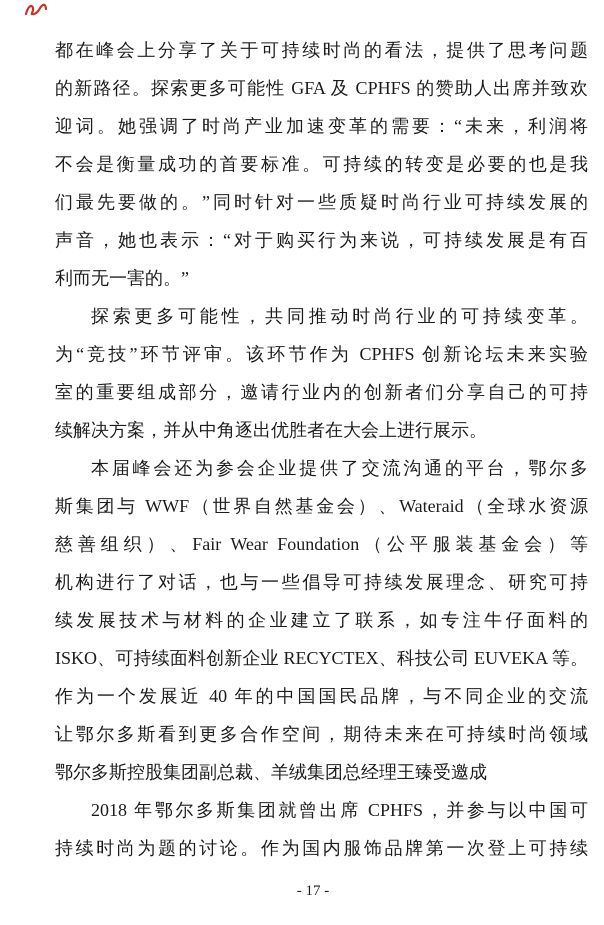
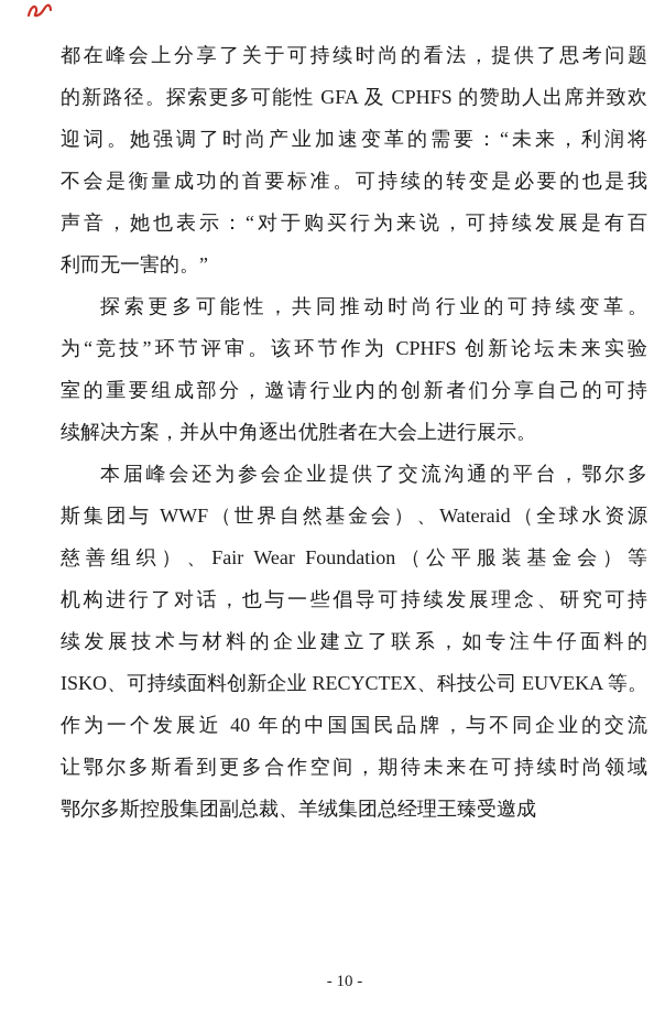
  都在峰会上分享了关于可持续时尚的看法，提供了思考问题
  的新路径。探索更多可能性 GFA 及 CPHFS 的赞助人出席并致欢
  迎词。她强调了时尚产业加速变革的需要：“未来，利润将
  不会是衡量成功的首要标准。可持续的转变是必要的也是我
- 们最先要做的。”同时针对一些质疑时尚行业可持续发展的
  声音，她也表示：“对于购买行为来说，可持续发展是有百
  利而无一害的。”
  探索更多可能性，共同推动时尚行业的可持续变革。
  为“竞技”环节评审。该环节作为 CPHFS 创新论坛未来实验
  室的重要组成部分，邀请行业内的创新者们分享自己的可持
  续解决方案，并从中角逐出优胜者在大会上进行展示。
  本届峰会还为参会企业提供了交流沟通的平台，鄂尔多
  斯集团与 WWF（世界自然基金会）、Wateraid（全球水资源
  慈善组织）、Fair Wear Foundation（公平服装基金会）等
  机构进行了对话，也与一些倡导可持续发展理念、研究可持
  续发展技术与材料的企业建立了联系，如专注牛仔面料的
  ISKO、可持续面料创新企业 RECYCTEX、科技公司 EUVEKA 等。
  作为一个发展近 40 年的中国国民品牌，与不同企业的交流
  让鄂尔多斯看到更多合作空间，期待未来在可持续时尚领域
  鄂尔多斯控股集团副总裁、羊绒集团总经理王臻受邀成
- 2018 年鄂尔多斯集团就曾出席 CPHFS，并参与以中国可
- 持续时尚为题的讨论。作为国内服饰品牌第一次登上可持续
- - 17 -
+ - 10 -
